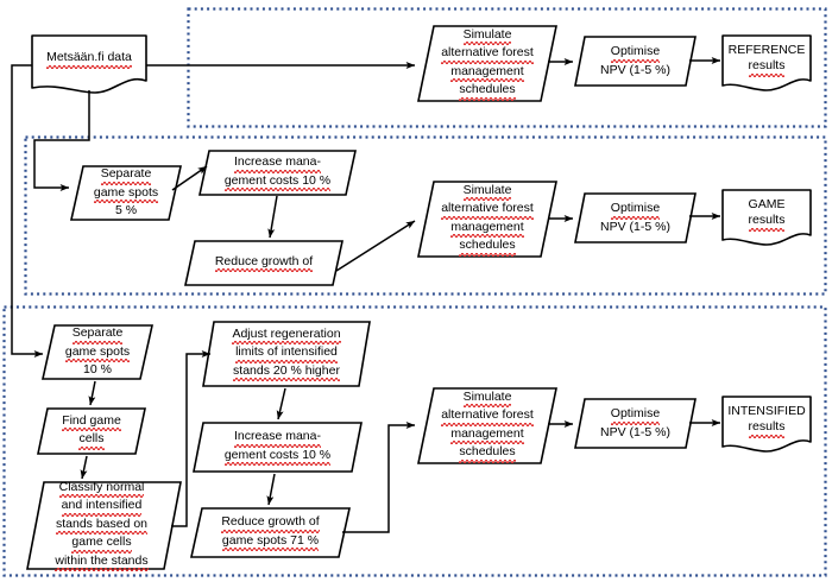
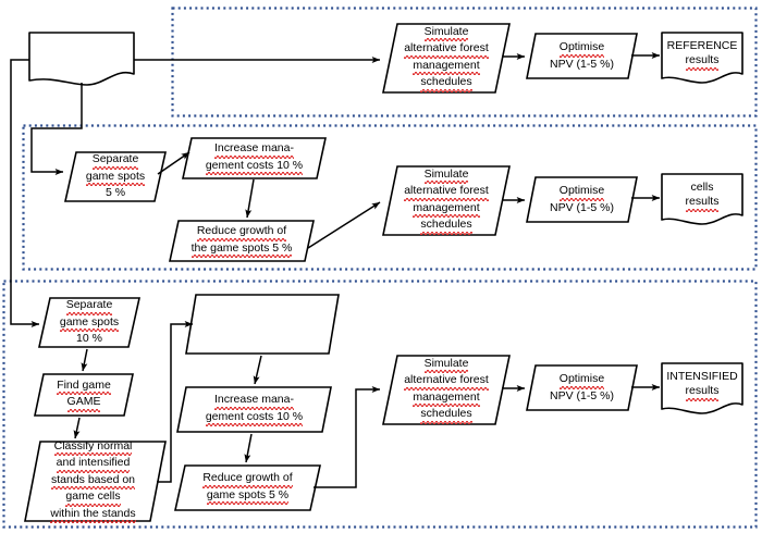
- Metsään.fi data
  Simulate
  alternative forest
  management
  schedules
  Optimise
  NPV (1-5 %)
  REFERENCE
  results
  Separate
  game spots
  5 %
  Increase mana-
  gement costs 10 %
  Reduce growth of
+ the game spots 5 %
  Simulate
  alternative forest
  management
  schedules
  Optimise
  NPV (1-5 %)
- GAME
+ cells
  results
  Separate
  game spots
  10 %
  Find game
- cells
+ GAME
  Classify normal
  and intensified
  stands based on
  game cells
  within the stands
- Adjust regeneration
- limits of intensified
- stands 20 % higher
  Increase mana-
  gement costs 10 %
  Reduce growth of
- game spots 71 %
+ game spots 5 %
  Simulate
  alternative forest
  management
  schedules
  Optimise
  NPV (1-5 %)
  INTENSIFIED
  results
